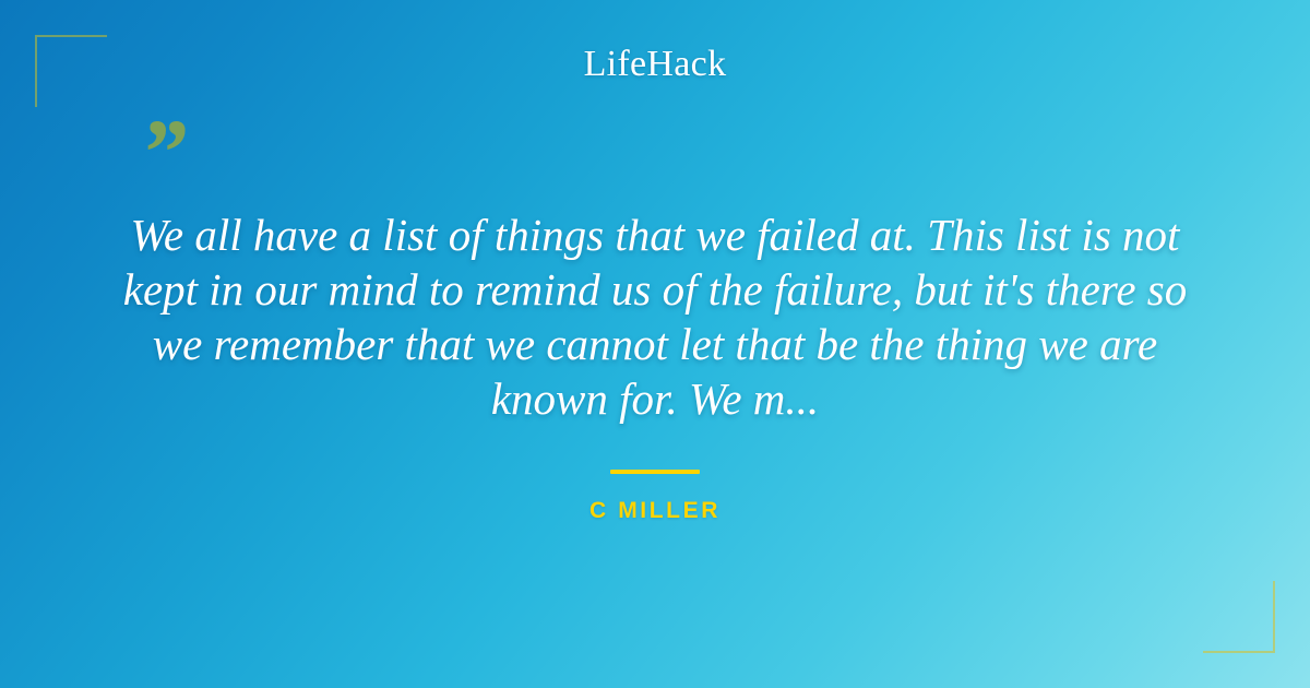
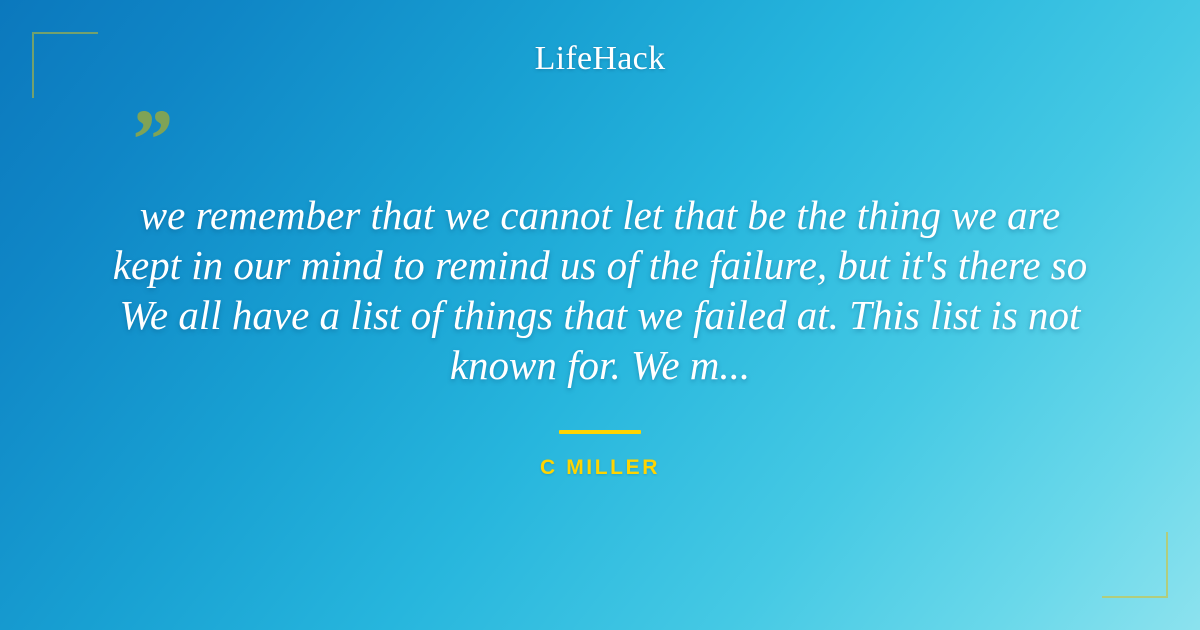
  LifeHack
  ”
- We all have a list of things that we failed at. This list is not
+ we remember that we cannot let that be the thing we are
  kept in our mind to remind us of the failure, but it's there so
- we remember that we cannot let that be the thing we are
+ We all have a list of things that we failed at. This list is not
  known for. We m...
  C MILLER
